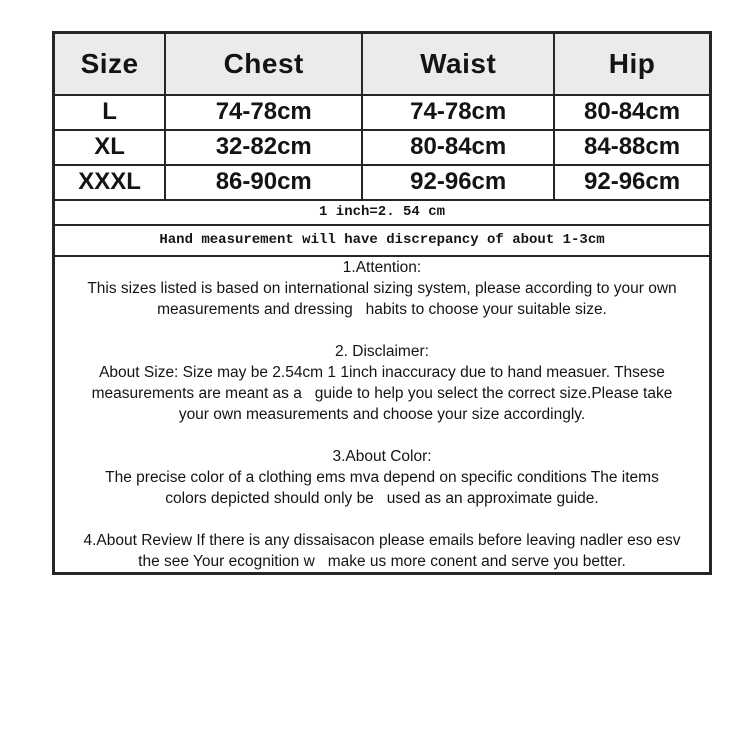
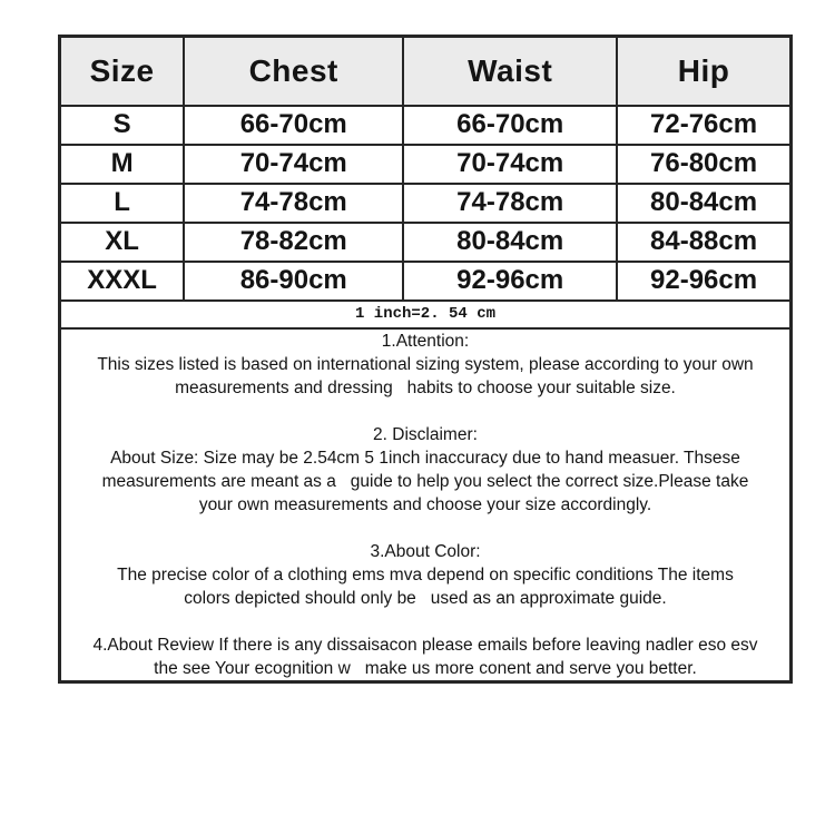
  Size	Chest	Waist	Hip
+ S	66-70cm	66-70cm	72-76cm
+ M	70-74cm	70-74cm	76-80cm
  L	74-78cm	74-78cm	80-84cm
- XL	32-82cm	80-84cm	84-88cm
+ XL	78-82cm	80-84cm	84-88cm
  XXXL	86-90cm	92-96cm	92-96cm
  1 inch=2. 54 cm
- Hand measurement will have discrepancy of about 1-3cm
- 1.Attention: This sizes listed is based on international sizing system, please according to your own measurements and dressing habits to choose your suitable size. 2. Disclaimer: About Size: Size may be 2.54cm 1 1inch inaccuracy due to hand measuer. Thsese measurements are meant as a guide to help you select the correct size.Please take your own measurements and choose your size accordingly. 3.About Color: The precise color of a clothing ems mva depend on specific conditions The items colors depicted should only be used as an approximate guide. 4.About Review If there is any dissaisacon please emails before leaving nadler eso esv the see Your ecognition w make us more conent and serve you better.
+ 1.Attention: This sizes listed is based on international sizing system, please according to your own measurements and dressing habits to choose your suitable size. 2. Disclaimer: About Size: Size may be 2.54cm 5 1inch inaccuracy due to hand measuer. Thsese measurements are meant as a guide to help you select the correct size.Please take your own measurements and choose your size accordingly. 3.About Color: The precise color of a clothing ems mva depend on specific conditions The items colors depicted should only be used as an approximate guide. 4.About Review If there is any dissaisacon please emails before leaving nadler eso esv the see Your ecognition w make us more conent and serve you better.
